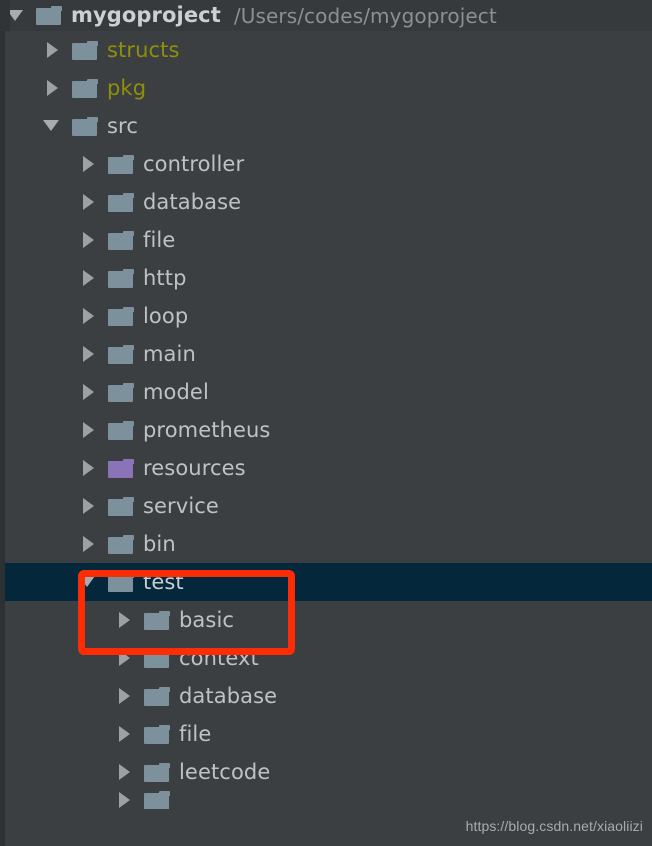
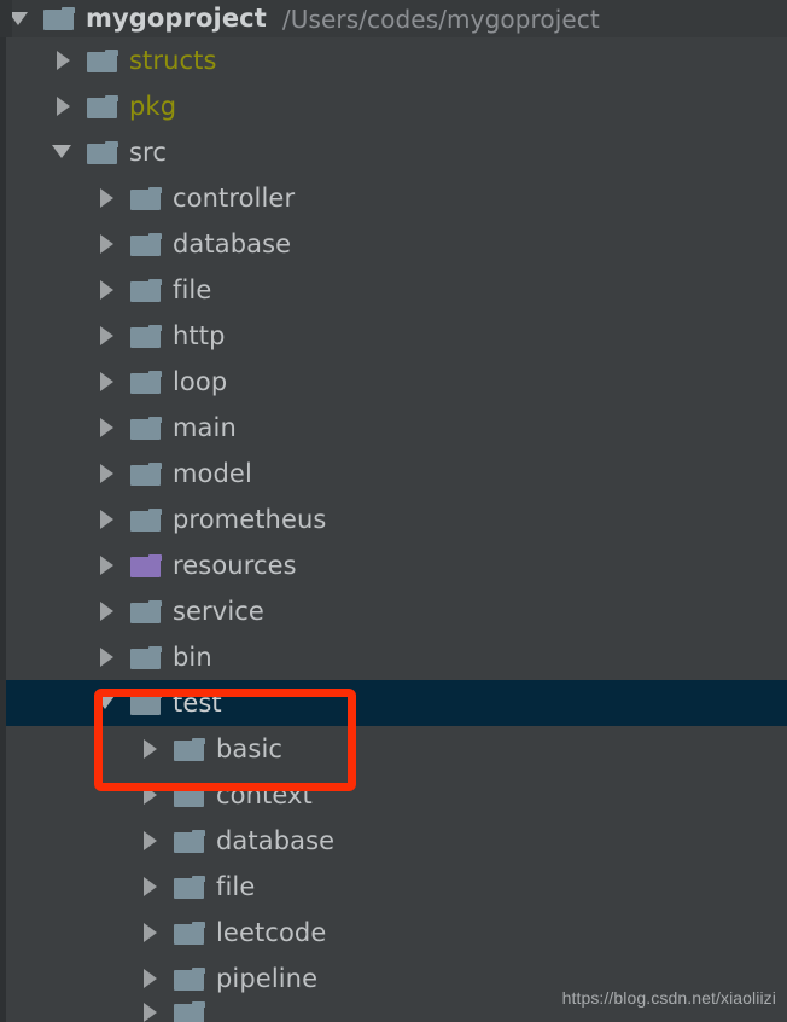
  mygoproject
  /Users/codes/mygoproject
  structs
  pkg
  src
  controller
  database
  file
  http
  loop
  main
  model
  prometheus
  resources
  service
  bin
  test
  basic
  context
  database
  file
  leetcode
+ pipeline
  https://blog.csdn.net/xiaoliizi
